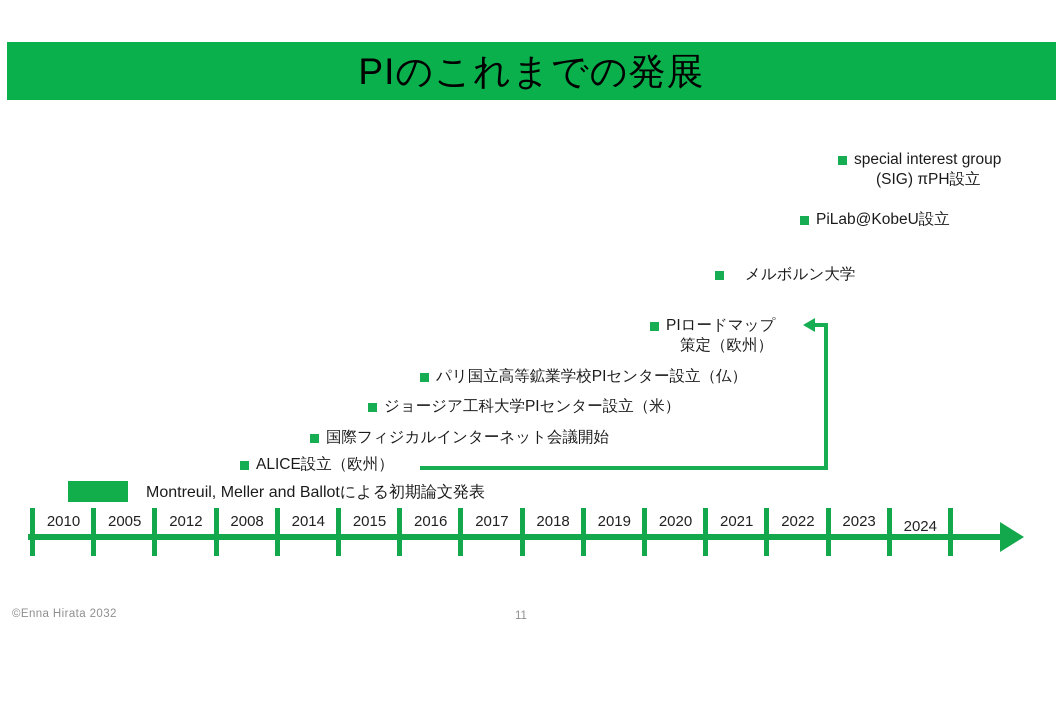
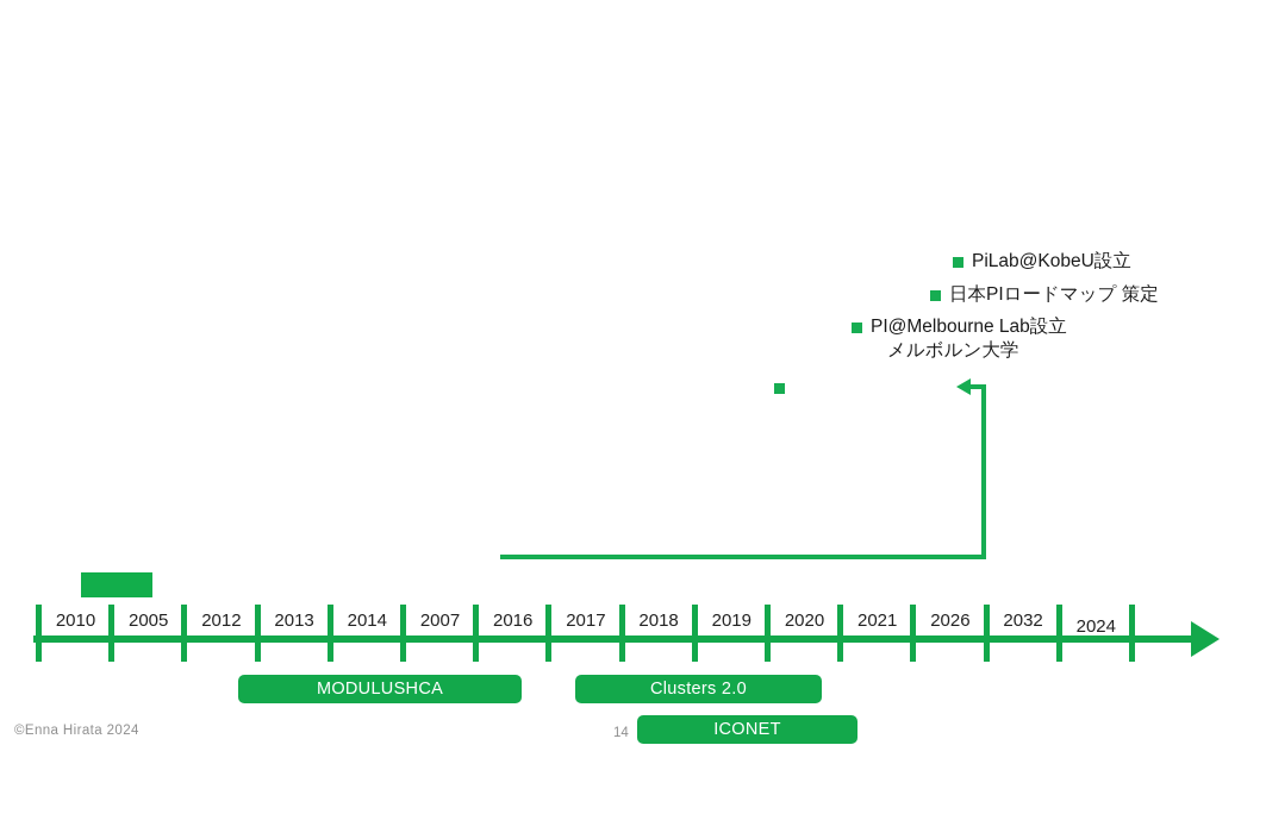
- PIのこれまでの発展
- special interest group
- (SIG) πPH設立
  PiLab@KobeU設立
+ 日本PIロードマップ 策定
+ PI@Melbourne Lab設立
  メルボルン大学
- PIロードマップ
- 策定（欧州）
- パリ国立高等鉱業学校PIセンター設立（仏）
- ジョージア工科大学PIセンター設立（米）
- 国際フィジカルインターネット会議開始
- ALICE設立（欧州）
- Montreuil, Meller and Ballotによる初期論文発表
  2010
  2005
  2012
- 2008
+ 2013
  2014
- 2015
+ 2007
  2016
  2017
  2018
  2019
  2020
  2021
- 2022
+ 2026
- 2023
+ 2032
  2024
+ MODULUSHCA
+ Clusters 2.0
+ ICONET
- ©Enna Hirata 2032
+ ©Enna Hirata 2024
- 11
+ 14
